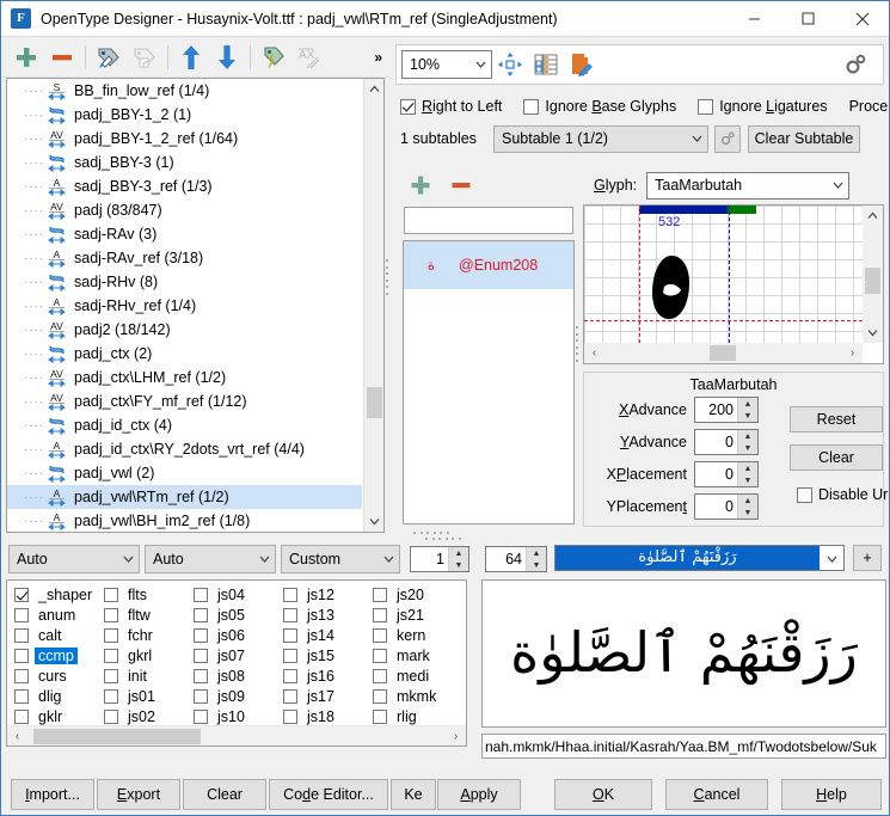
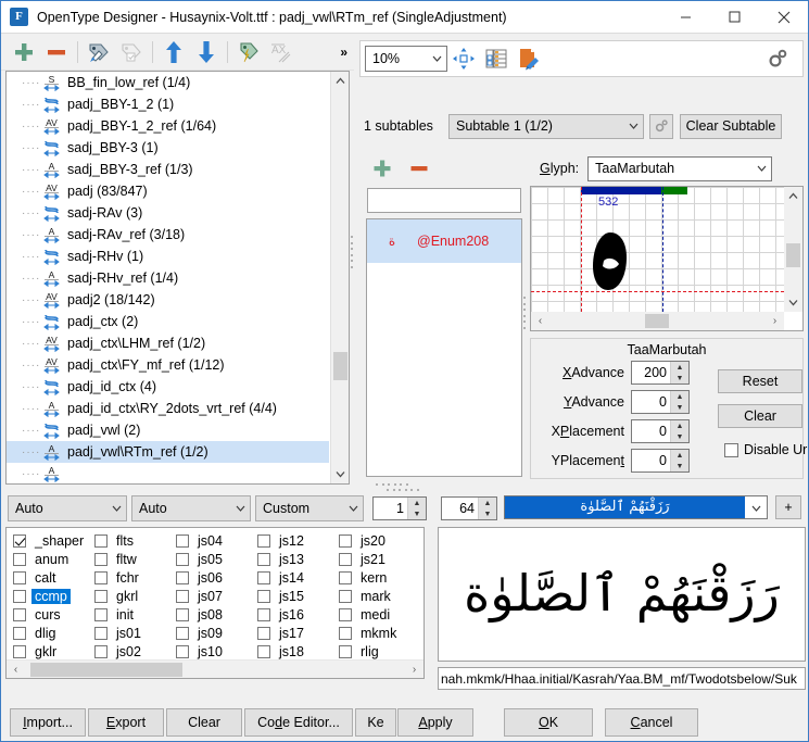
  OpenType Designer - Husaynix-Volt.ttf : padj_vwl\RTm_ref (SingleAdjustment)
  AX
  »
  ····
  S
  BB_fin_low_ref (1/4)
  ····
  padj_BBY-1_2 (1)
  ····
  AV
  padj_BBY-1_2_ref (1/64)
  ····
  sadj_BBY-3 (1)
  ····
  A
  sadj_BBY-3_ref (1/3)
  ····
  AV
  padj (83/847)
  ····
  sadj-RAv (3)
  ····
  A
  sadj-RAv_ref (3/18)
  ····
- sadj-RHv (8)
+ sadj-RHv (1)
  ····
  A
  sadj-RHv_ref (1/4)
  ····
  AV
  padj2 (18/142)
  ····
  padj_ctx (2)
  ····
  AV
  padj_ctx\LHM_ref (1/2)
  ····
  AV
  padj_ctx\FY_mf_ref (1/12)
  ····
  padj_id_ctx (4)
  ····
  A
  padj_id_ctx\RY_2dots_vrt_ref (4/4)
  ····
  padj_vwl (2)
  ····
  A
  padj_vwl\RTm_ref (1/2)
  ····
  A
- padj_vwl\BH_im2_ref (1/8)
  10%
- Right to Left
- Ignore Base Glyphs
- Ignore Ligatures
- Proce
  1 subtables
  Subtable 1 (1/2)
  Clear Subtable
  Glyph:
  TaaMarbutah
  ة
  @Enum208
  532
  ‹
  ›
  TaaMarbutah
  XAdvance
  200
  YAdvance
  0
  XPlacement
  0
  YPlacement
  0
  Reset
  Clear
  Disable Ur
  Auto
  Auto
  Custom
  1
  64
  رَزَقْنَهُمْ ٱلصَّلوٰة
  +
  _shaper
  anum
  calt
  ccmp
  curs
  dlig
  gklr
  flts
  fltw
  fchr
  gkrl
  init
  js01
  js02
  js04
  js05
  js06
  js07
  js08
  js09
  js10
  js12
  js13
  js14
  js15
  js16
  js17
  js18
  js20
  js21
  kern
  mark
  medi
  mkmk
  rlig
  ‹
  ›
  رَزَقْنَهُمْ ٱلصَّلوٰة
  nah.mkmk/Hhaa.initial/Kasrah/Yaa.BM_mf/Twodotsbelow/Suk
  Import...
  Export
  Clear
  Code Editor...
  Ke
  Apply
  OK
  Cancel
- Help
